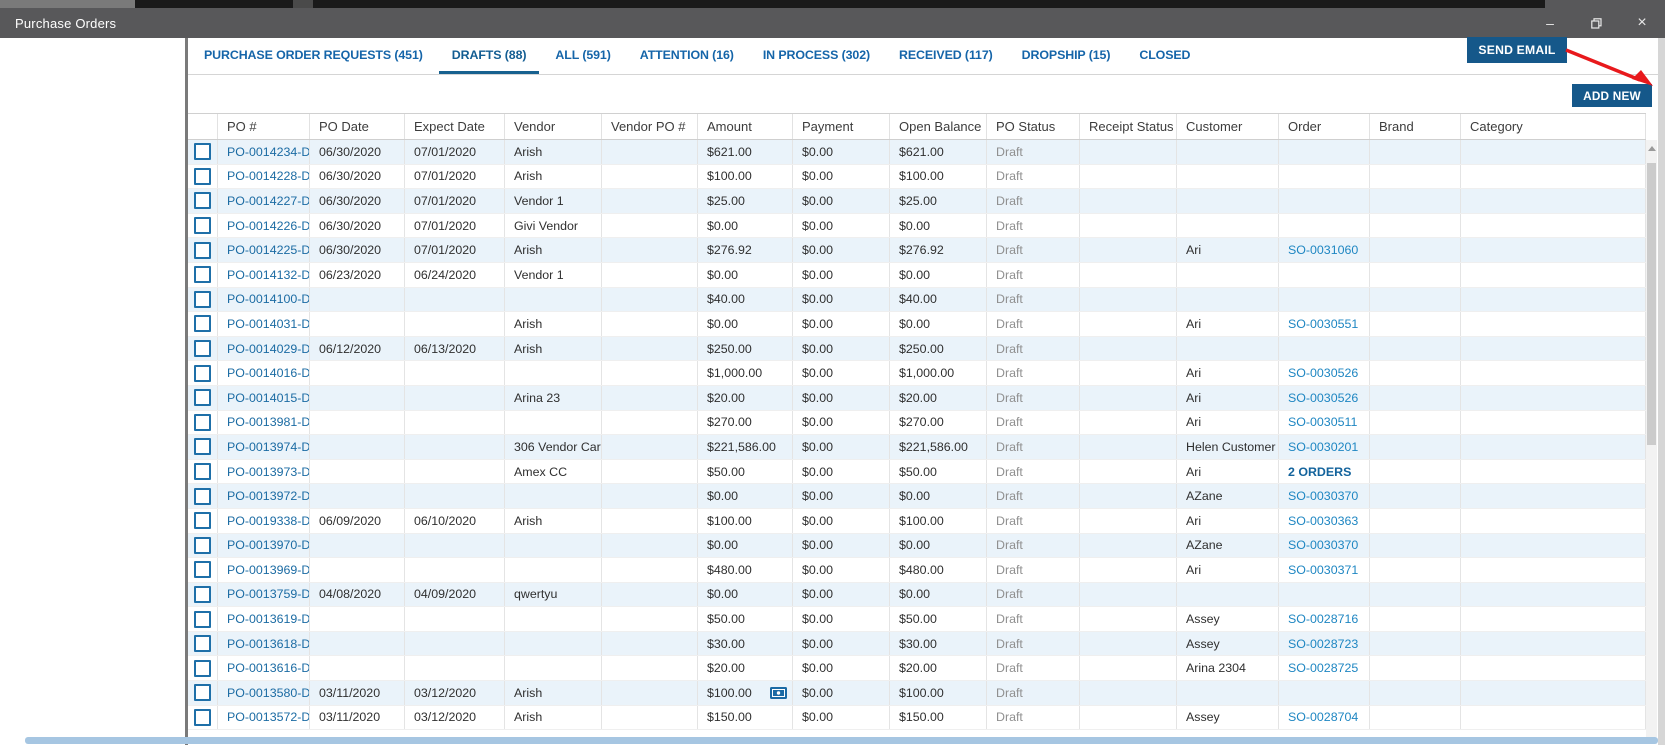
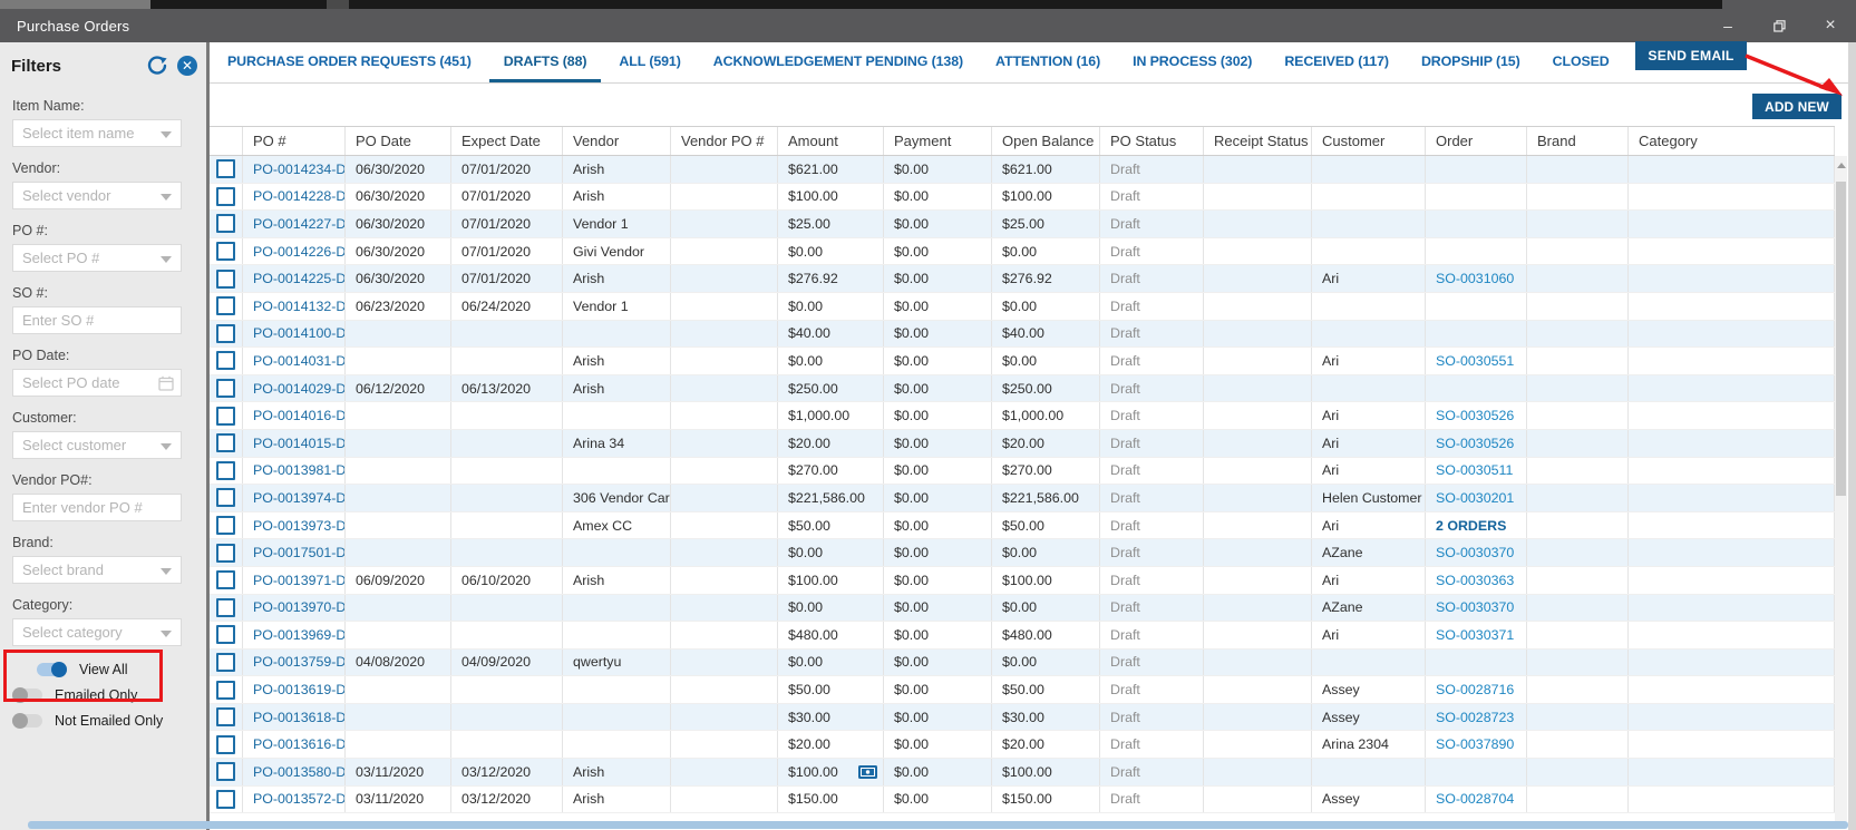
  Purchase Orders
  –
  ×
+ Filters
+ ✕
+ Item Name:
+ Select item name
+ Vendor:
+ Select vendor
+ PO #:
+ Select PO #
+ SO #:
+ Enter SO #
+ PO Date:
+ Select PO date
+ Customer:
+ Select customer
+ Vendor PO#:
+ Enter vendor PO #
+ Brand:
+ Select brand
+ Category:
+ Select category
+ View All
+ Emailed Only
+ Not Emailed Only
  PURCHASE ORDER REQUESTS (451)
  DRAFTS (88)
  ALL (591)
+ ACKNOWLEDGEMENT PENDING (138)
  ATTENTION (16)
  IN PROCESS (302)
  RECEIVED (117)
  DROPSHIP (15)
  CLOSED
  SEND EMAIL
  ADD NEW
  PO #
  PO Date
  Expect Date
  Vendor
  Vendor PO #
  Amount
  Payment
  Open Balance
  PO Status
  Receipt Status
  Customer
  Order
  Brand
  Category
  PO-0014234-D
  06/30/2020
  07/01/2020
  Arish
  $621.00
  $0.00
  $621.00
  Draft
  PO-0014228-D
  06/30/2020
  07/01/2020
  Arish
  $100.00
  $0.00
  $100.00
  Draft
  PO-0014227-D
  06/30/2020
  07/01/2020
  Vendor 1
  $25.00
  $0.00
  $25.00
  Draft
  PO-0014226-D
  06/30/2020
  07/01/2020
  Givi Vendor
  $0.00
  $0.00
  $0.00
  Draft
  PO-0014225-D
  06/30/2020
  07/01/2020
  Arish
  $276.92
  $0.00
  $276.92
  Draft
  Ari
  SO-0031060
  PO-0014132-D
  06/23/2020
  06/24/2020
  Vendor 1
  $0.00
  $0.00
  $0.00
  Draft
  PO-0014100-D
  $40.00
  $0.00
  $40.00
  Draft
  PO-0014031-D
  Arish
  $0.00
  $0.00
  $0.00
  Draft
  Ari
  SO-0030551
  PO-0014029-D
  06/12/2020
  06/13/2020
  Arish
  $250.00
  $0.00
  $250.00
  Draft
  PO-0014016-D
  $1,000.00
  $0.00
  $1,000.00
  Draft
  Ari
  SO-0030526
  PO-0014015-D
- Arina 23
+ Arina 34
  $20.00
  $0.00
  $20.00
  Draft
  Ari
  SO-0030526
  PO-0013981-D
  $270.00
  $0.00
  $270.00
  Draft
  Ari
  SO-0030511
  PO-0013974-D
  306 Vendor Car
  $221,586.00
  $0.00
  $221,586.00
  Draft
  Helen Customer
  SO-0030201
  PO-0013973-D
  Amex CC
  $50.00
  $0.00
  $50.00
  Draft
  Ari
  2 ORDERS
- PO-0013972-D
+ PO-0017501-D
  $0.00
  $0.00
  $0.00
  Draft
  AZane
  SO-0030370
- PO-0019338-D
+ PO-0013971-D
  06/09/2020
  06/10/2020
  Arish
  $100.00
  $0.00
  $100.00
  Draft
  Ari
  SO-0030363
  PO-0013970-D
  $0.00
  $0.00
  $0.00
  Draft
  AZane
  SO-0030370
  PO-0013969-D
  $480.00
  $0.00
  $480.00
  Draft
  Ari
  SO-0030371
  PO-0013759-D
  04/08/2020
  04/09/2020
  qwertyu
  $0.00
  $0.00
  $0.00
  Draft
  PO-0013619-D
  $50.00
  $0.00
  $50.00
  Draft
  Assey
  SO-0028716
  PO-0013618-D
  $30.00
  $0.00
  $30.00
  Draft
  Assey
  SO-0028723
  PO-0013616-D
  $20.00
  $0.00
  $20.00
  Draft
  Arina 2304
- SO-0028725
+ SO-0037890
  PO-0013580-D
  03/11/2020
  03/12/2020
  Arish
  $100.00
  $0.00
  $100.00
  Draft
  PO-0013572-D
  03/11/2020
  03/12/2020
  Arish
  $150.00
  $0.00
  $150.00
  Draft
  Assey
  SO-0028704
